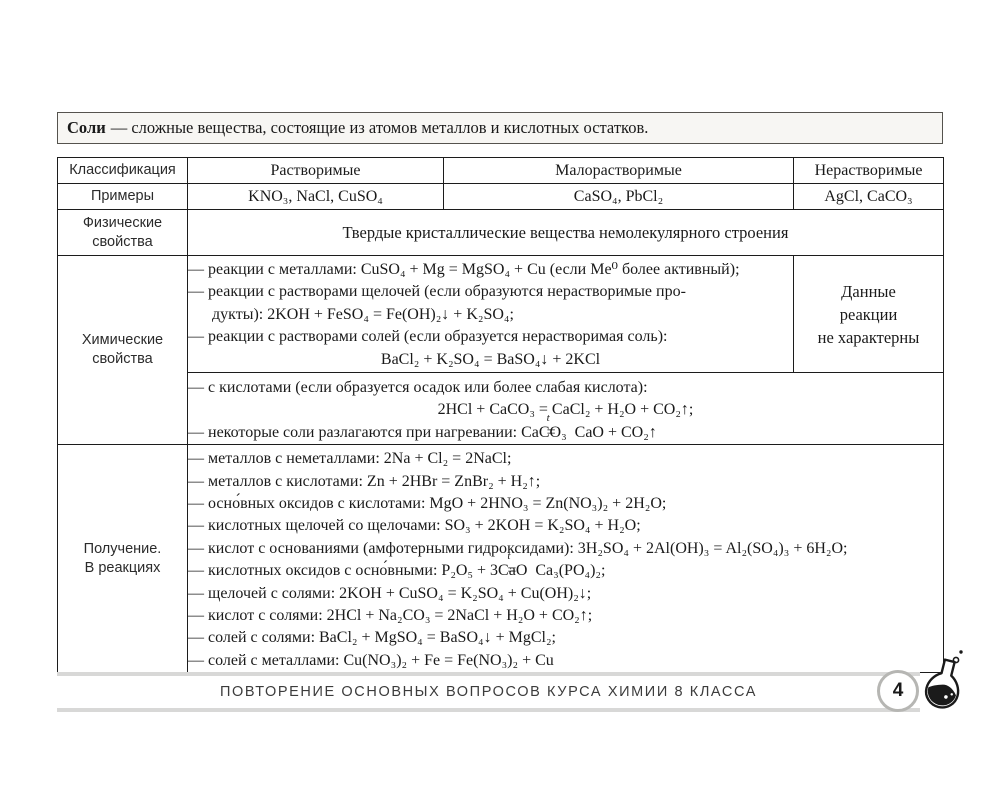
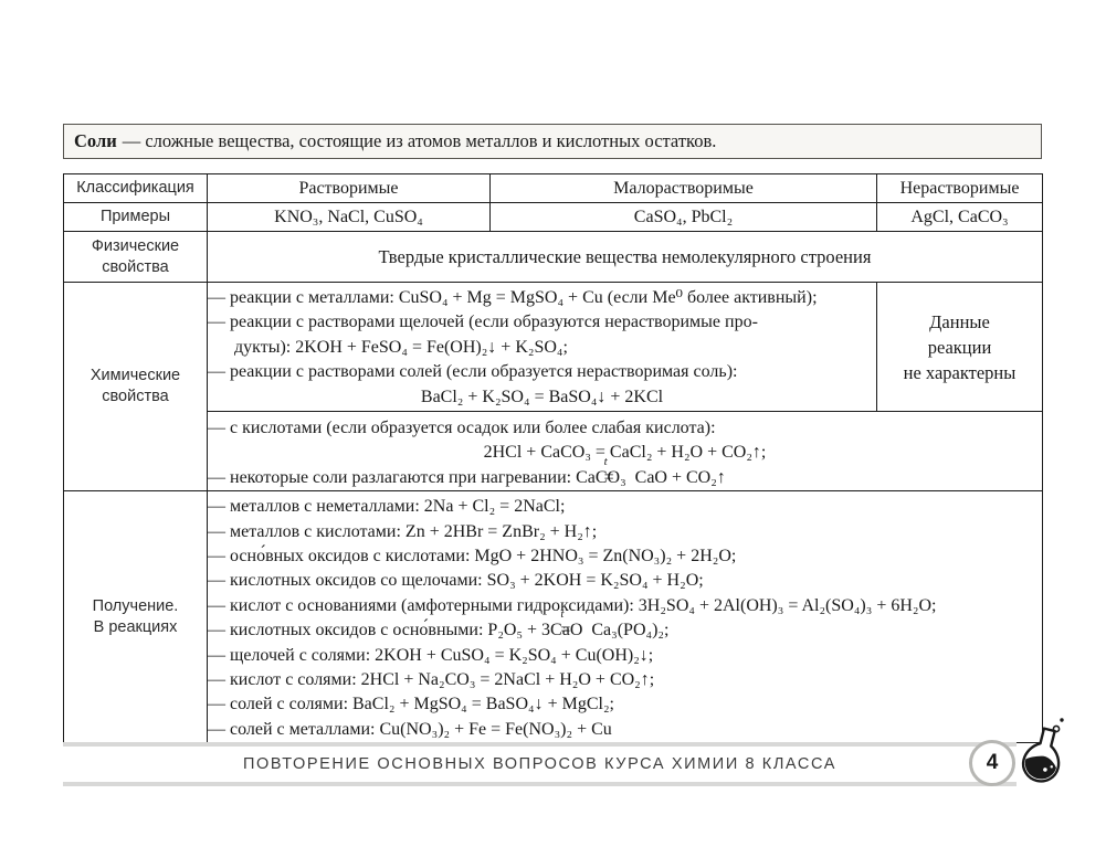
  Соли
  — сложные вещества, состоящие из атомов металлов и кислотных остатков.
  Классификация	Растворимые	Малорастворимые	Нерастворимые
  Примеры	KNO₃, NaCl, CuSO₄	CaSO₄, PbCl₂	AgCl, CaCO₃
  Физические свойства	Твердые кристаллические вещества немолекулярного строения
  Химические свойства	— реакции с металлами: CuSO₄ + Mg = MgSO₄ + Cu (если Me⁰ более активный); — реакции с растворами щелочей (если образуются нерастворимые про- дукты): 2KOH + FeSO₄ = Fe(OH)₂↓ + K₂SO₄; — реакции с растворами солей (если образуется нерастворимая соль): BaCl₂ + K₂SO₄ = BaSO₄↓ + 2KCl	Данные реакции не характерны
  — с кислотами (если образуется осадок или более слабая кислота): 2HCl + CaCO₃ = CaCl₂ + H₂O + CO₂↑; — некоторые соли разлагаются при нагревании: CaCO₃ t= CaO + CO₂↑
- Получение. В реакциях	— металлов с неметаллами: 2Na + Cl₂ = 2NaCl; — металлов с кислотами: Zn + 2HBr = ZnBr₂ + H₂↑; — осно́вных оксидов с кислотами: MgO + 2HNO₃ = Zn(NO₃)₂ + 2H₂O; — кислотных щелочей со щелочами: SO₃ + 2KOH = K₂SO₄ + H₂O; — кислот с основаниями (амфотерными гидроксидами): 3H₂SO₄ + 2Al(OH)₃ = Al₂(SO₄)₃ + 6H₂O; — кислотных оксидов с осно́вными: P₂O₅ + 3CaO t= Ca₃(PO₄)₂; — щелочей с солями: 2KOH + CuSO₄ = K₂SO₄ + Cu(OH)₂↓; — кислот с солями: 2HCl + Na₂CO₃ = 2NaCl + H₂O + CO₂↑; — солей с солями: BaCl₂ + MgSO₄ = BaSO₄↓ + MgCl₂; — солей с металлами: Cu(NO₃)₂ + Fe = Fe(NO₃)₂ + Cu
+ Получение. В реакциях	— металлов с неметаллами: 2Na + Cl₂ = 2NaCl; — металлов с кислотами: Zn + 2HBr = ZnBr₂ + H₂↑; — осно́вных оксидов с кислотами: MgO + 2HNO₃ = Zn(NO₃)₂ + 2H₂O; — кислотных оксидов со щелочами: SO₃ + 2KOH = K₂SO₄ + H₂O; — кислот с основаниями (амфотерными гидроксидами): 3H₂SO₄ + 2Al(OH)₃ = Al₂(SO₄)₃ + 6H₂O; — кислотных оксидов с осно́вными: P₂O₅ + 3CaO t= Ca₃(PO₄)₂; — щелочей с солями: 2KOH + CuSO₄ = K₂SO₄ + Cu(OH)₂↓; — кислот с солями: 2HCl + Na₂CO₃ = 2NaCl + H₂O + CO₂↑; — солей с солями: BaCl₂ + MgSO₄ = BaSO₄↓ + MgCl₂; — солей с металлами: Cu(NO₃)₂ + Fe = Fe(NO₃)₂ + Cu
  ПОВТОРЕНИЕ ОСНОВНЫХ ВОПРОСОВ КУРСА ХИМИИ 8 КЛАССА
  4
